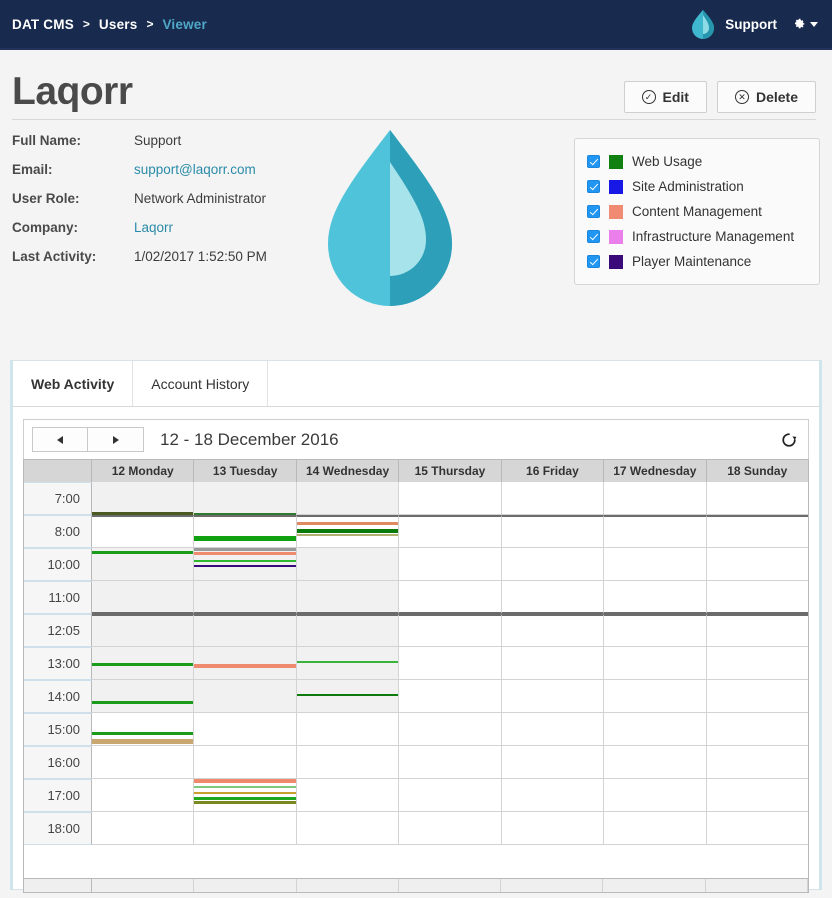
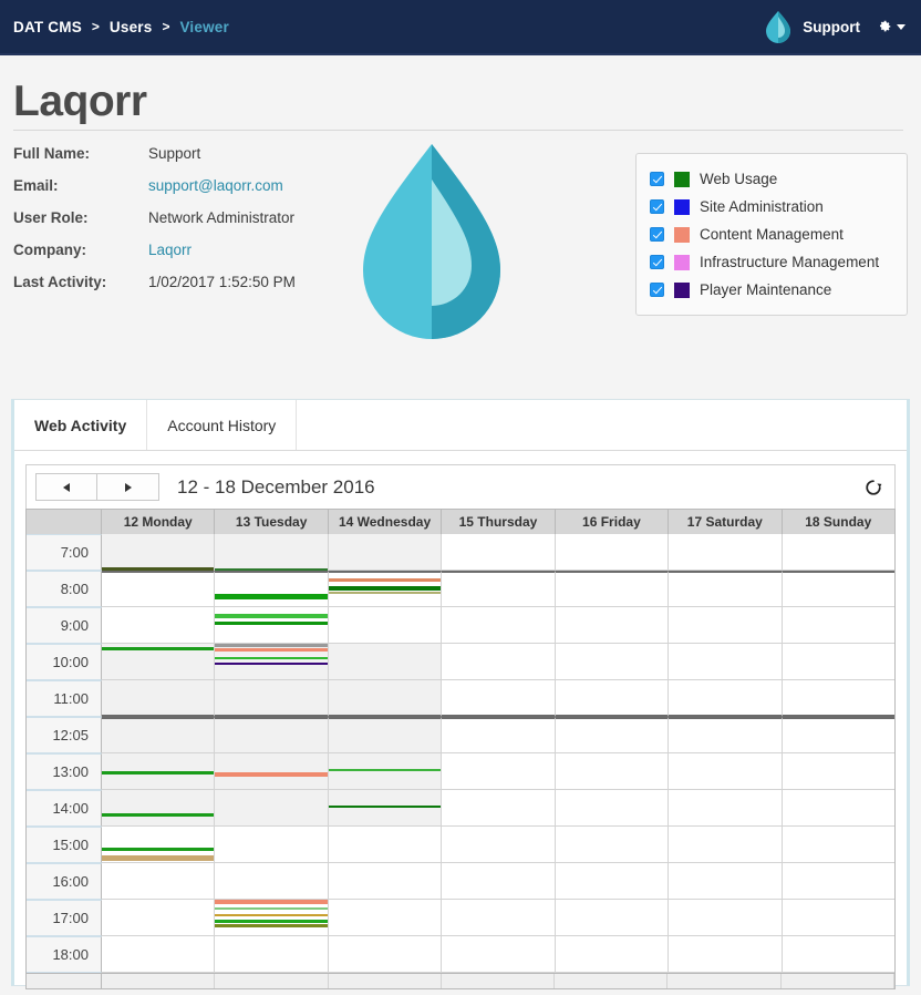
  DAT CMS
  >
  Users
  >
  Viewer
  Support
  Laqorr
- ✓
- Edit
- ✕
- Delete
  Full Name:	Support
  Email:	support@laqorr.com
  User Role:	Network Administrator
  Company:	Laqorr
  Last Activity:	1/02/2017 1:52:50 PM
  Web Usage
  Site Administration
  Content Management
  Infrastructure Management
  Player Maintenance
  Web Activity
  Account History
  12 - 18 December 2016
  12 Monday
  13 Tuesday
  14 Wednesday
  15 Thursday
  16 Friday
- 17 Wednesday
+ 17 Saturday
  18 Sunday
  7:00
  8:00
+ 9:00
  10:00
  11:00
  12:05
  13:00
  14:00
  15:00
  16:00
  17:00
  18:00
